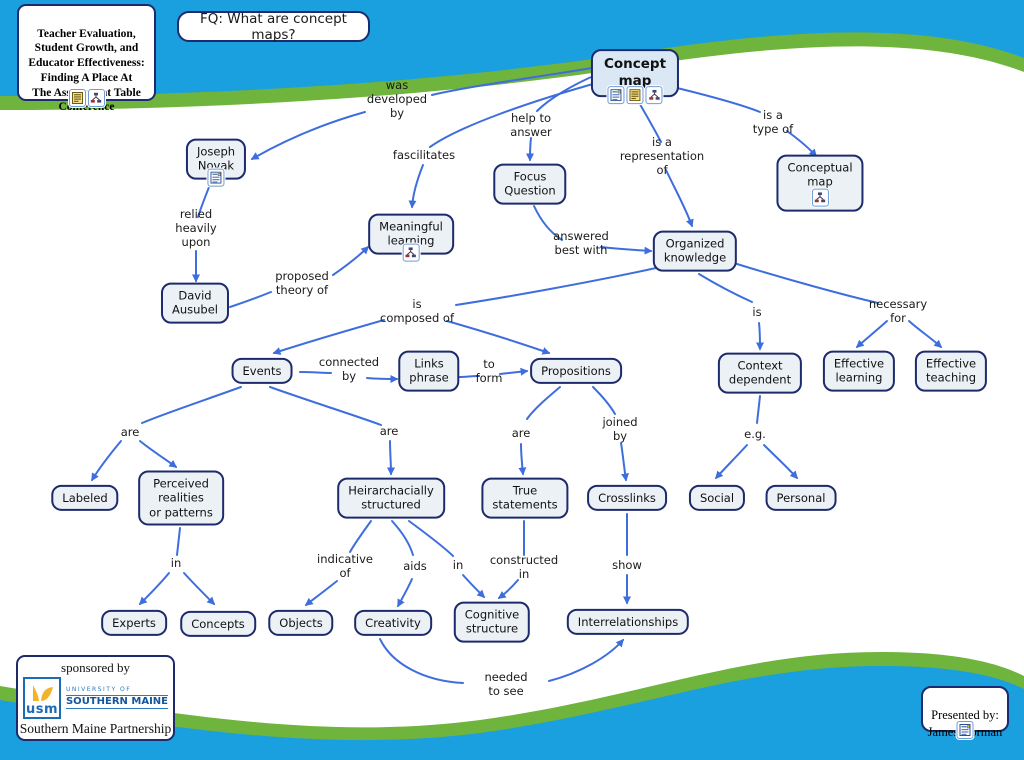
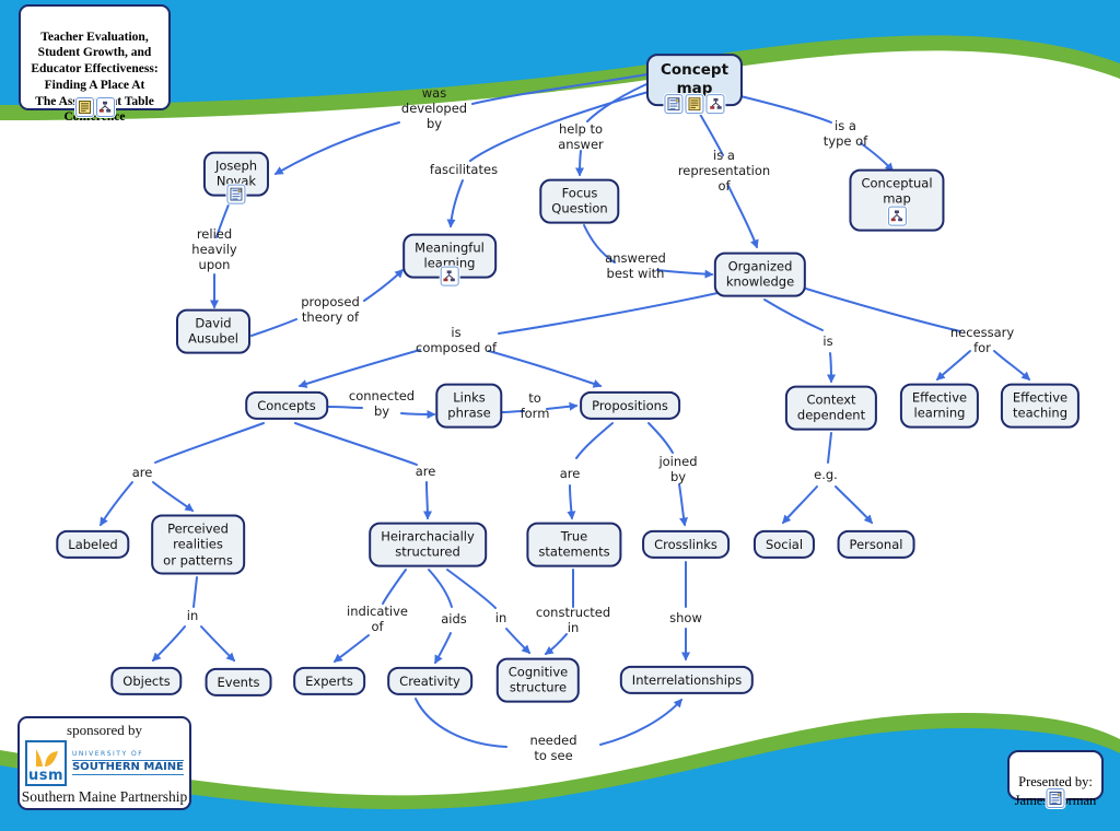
  was
  developed
  by
  fascilitates
  help to
  answer
  is a
  representation
  of
  is a
  type of
  relied
  heavily
  upon
  proposed
  theory of
  answered
  best with
  is
  composed of
  connected
  by
  to
  form
  is
  necessary
  for
  are
  are
  are
  joined
  by
  e.g.
  in
  indicative
  of
  aids
  in
  constructed
  in
  show
  needed
  to see
  Concept
  map
  Conceptual
  map
  Joseph
  Novak
  Focus
  Question
  Meaningful
  learning
  Organized
  knowledge
  David
  Ausubel
- Events
+ Concepts
  Links
  phrase
  Propositions
  Context
  dependent
  Effective
  learning
  Effective
  teaching
  Labeled
  Perceived
  realities
  or patterns
  Heirarchacially
  structured
  True
  statements
  Crosslinks
  Social
  Personal
- Experts
+ Objects
- Concepts
+ Events
- Objects
+ Experts
  Creativity
  Cognitive
  structure
  Interrelationships
  Teacher Evaluation,
  Student Growth, and
  Educator Effectiveness:
  Finding A Place At
  Conference
- FQ: What are concept maps?
  sponsored by
  usm
  SOUTHERN MAINE
  Southern Maine Partnership
  Presented by:
  Jamerman
